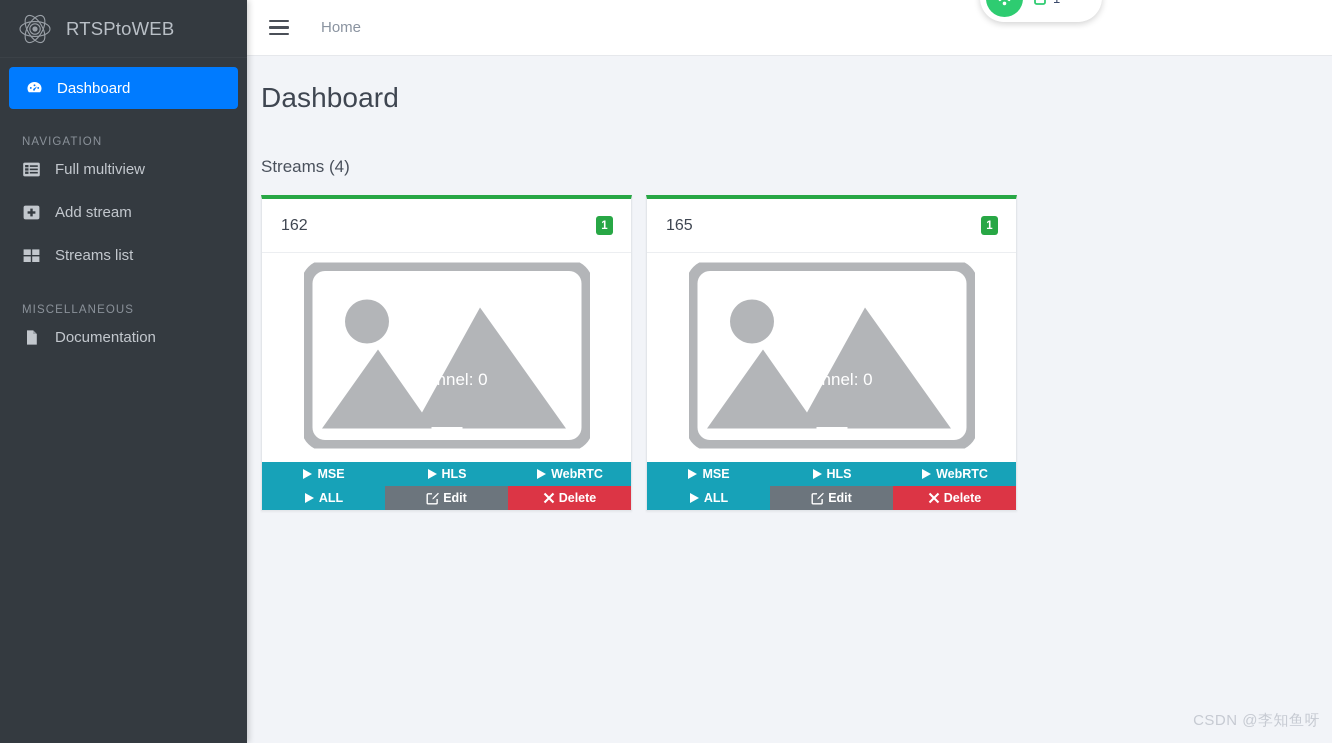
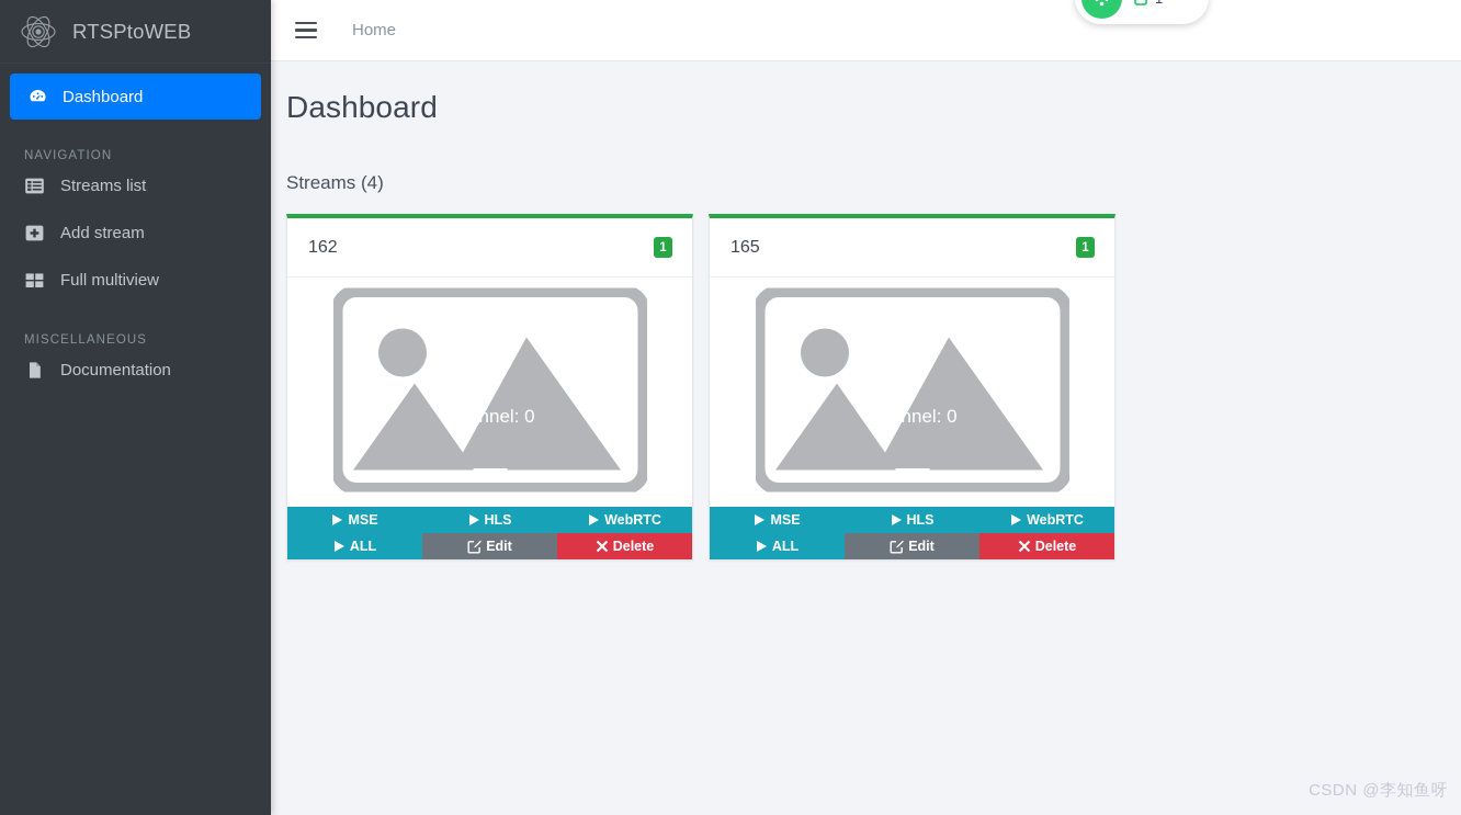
  RTSPtoWEB
  Dashboard
  NAVIGATION
- Full multiview
+ Streams list
  Add stream
- Streams list
+ Full multiview
  MISCELLANEOUS
  Documentation
  Home
  Dashboard
  Streams (4)
  162
  1
  Channel: 0
  MSE
  HLS
  WebRTC
  ALL
  Edit
  Delete
  165
  1
  Channel: 0
  MSE
  HLS
  WebRTC
  ALL
  Edit
  Delete
  CSDN @李知鱼呀
